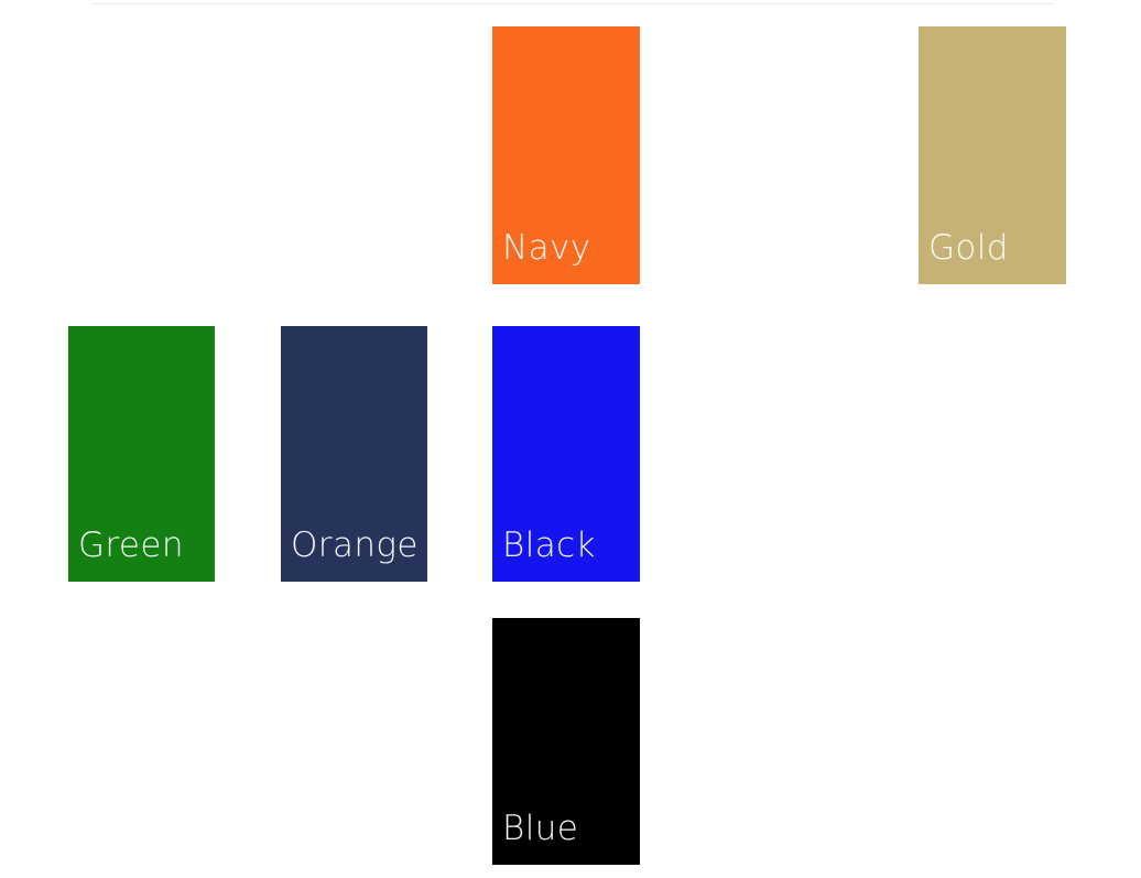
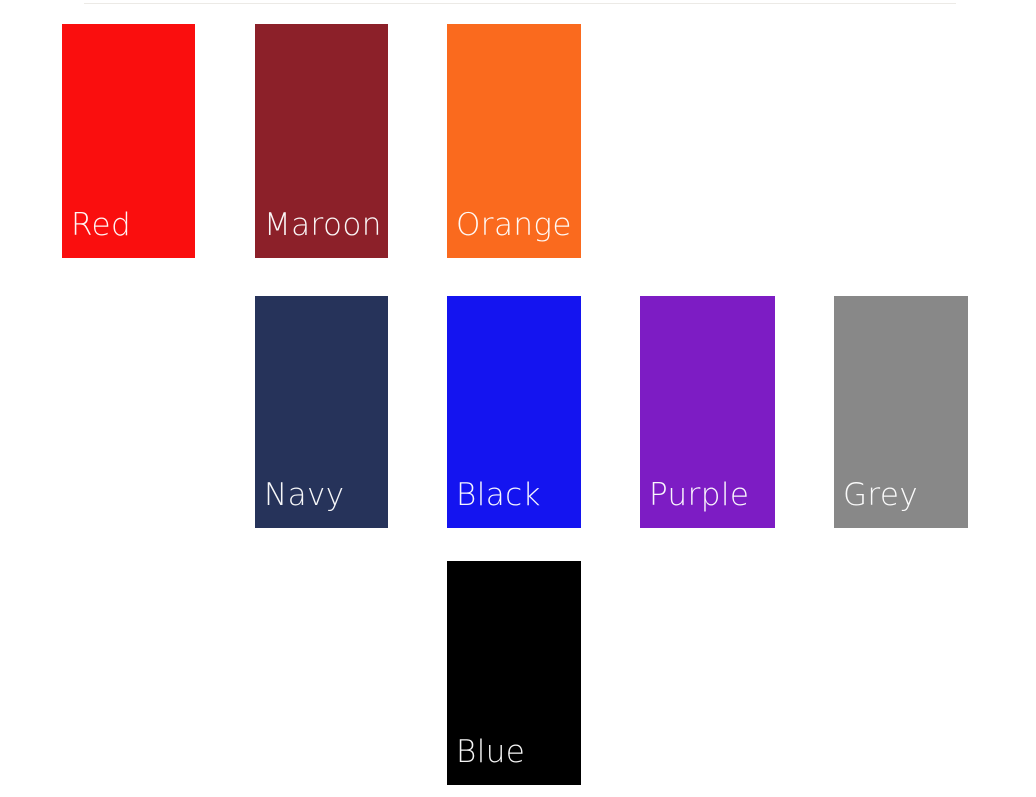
+ Red
+ Maroon
- Navy
+ Orange
- Gold
- Green
- Orange
+ Navy
  Black
+ Purple
+ Grey
  Blue
